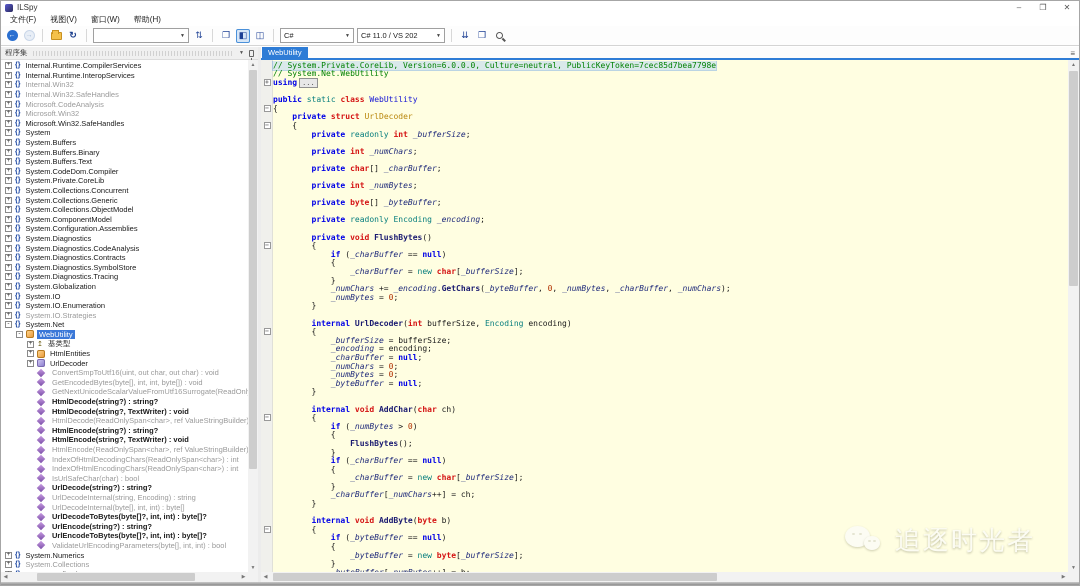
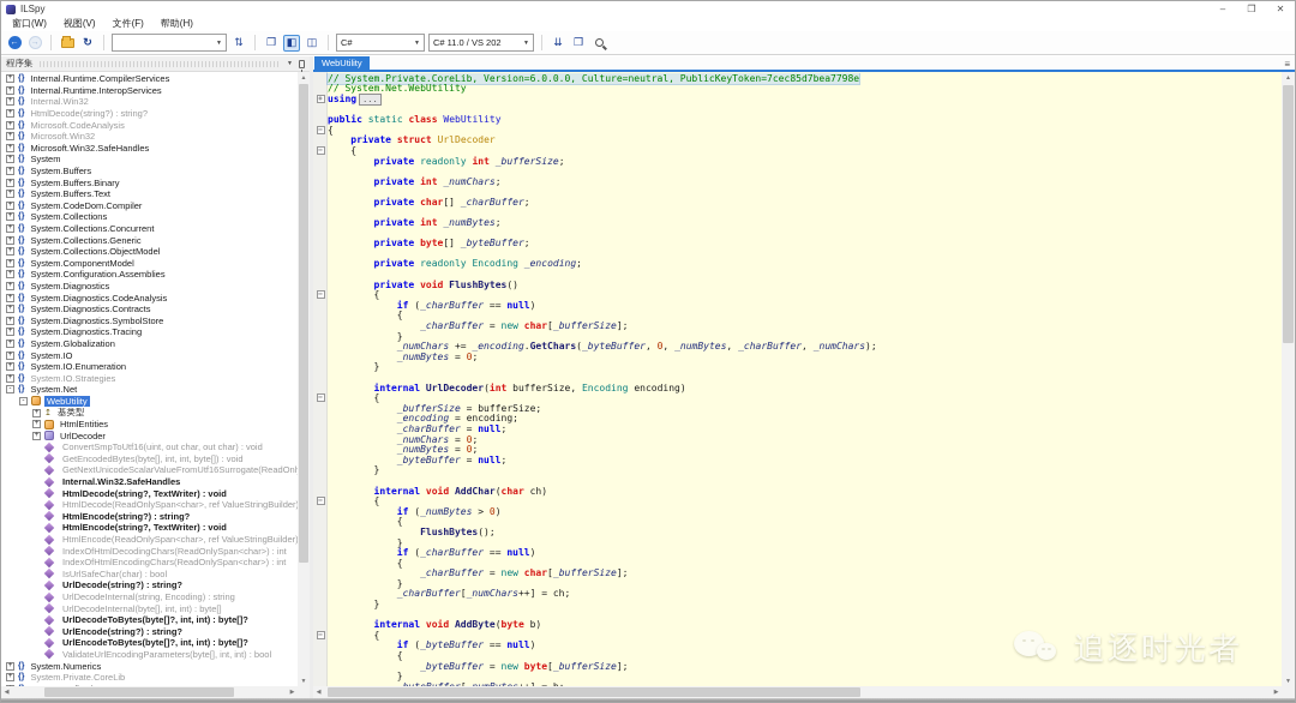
  ILSpy
  –
  ❐
  ✕
- 文件(F)
+ 窗口(W)
  视图(V)
- 窗口(W)
+ 文件(F)
  帮助(H)
  ↻
  ⇅
  ❐
  ◧
  ◫
  C#
  C# 11.0 / VS 202
  ⇊
  ❒
  程序集
  Internal.Runtime.CompilerServices
  Internal.Runtime.InteropServices
  Internal.Win32
- Internal.Win32.SafeHandles
+ HtmlDecode(string?) : string?
  Microsoft.CodeAnalysis
  Microsoft.Win32
  Microsoft.Win32.SafeHandles
  System
  System.Buffers
  System.Buffers.Binary
  System.Buffers.Text
  System.CodeDom.Compiler
- System.Private.CoreLib
+ System.Collections
  System.Collections.Concurrent
  System.Collections.Generic
  System.Collections.ObjectModel
  System.ComponentModel
  System.Configuration.Assemblies
  System.Diagnostics
  System.Diagnostics.CodeAnalysis
  System.Diagnostics.Contracts
  System.Diagnostics.SymbolStore
  System.Diagnostics.Tracing
  System.Globalization
  System.IO
  System.IO.Enumeration
  System.IO.Strategies
  System.Net
  WebUtility
  基类型
  HtmlEntities
  UrlDecoder
  ConvertSmpToUtf16(uint, out char, out char) : void
  GetEncodedBytes(byte[], int, int, byte[]) : void
  GetNextUnicodeScalarValueFromUtf16Surrogate(ReadOnl
- HtmlDecode(string?) : string?
+ Internal.Win32.SafeHandles
  HtmlDecode(string?, TextWriter) : void
  HtmlDecode(ReadOnlySpan<char>, ref ValueStringBuilder
  HtmlEncode(string?) : string?
  HtmlEncode(string?, TextWriter) : void
  HtmlEncode(ReadOnlySpan<char>, ref ValueStringBuilder
  IndexOfHtmlDecodingChars(ReadOnlySpan<char>) : int
  IndexOfHtmlEncodingChars(ReadOnlySpan<char>) : int
  IsUrlSafeChar(char) : bool
  UrlDecode(string?) : string?
  UrlDecodeInternal(string, Encoding) : string
  UrlDecodeInternal(byte[], int, int) : byte[]
  UrlDecodeToBytes(byte[]?, int, int) : byte[]?
  UrlEncode(string?) : string?
  UrlEncodeToBytes(byte[]?, int, int) : byte[]?
  ValidateUrlEncodingParameters(byte[], int, int) : bool
  System.Numerics
- System.Collections
+ System.Private.CoreLib
  WebUtility
  ≡
  // System.Private.CoreLib, Version=6.0.0.0, Culture=neutral, PublicKeyToken=7cec85d7bea7798e
  // System.Net.WebUtility
  +
  using ...
  public static class WebUtility
  −
  {
  private struct UrlDecoder
  −
  {
  private readonly int _bufferSize;
  private int _numChars;
  private char[] _charBuffer;
  private int _numBytes;
  private byte[] _byteBuffer;
  private readonly Encoding _encoding;
  private void FlushBytes()
  −
  {
  if (_charBuffer == null)
  {
  _charBuffer = new char[_bufferSize];
  }
  _numChars += _encoding.GetChars(_byteBuffer, 0, _numBytes, _charBuffer, _numChars);
  _numBytes = 0;
  }
  internal UrlDecoder(int bufferSize, Encoding encoding)
  −
  {
  _bufferSize = bufferSize;
  _encoding = encoding;
  _charBuffer = null;
  _numChars = 0;
  _numBytes = 0;
  _byteBuffer = null;
  }
  internal void AddChar(char ch)
  −
  {
  if (_numBytes > 0)
  {
  FlushBytes();
  }
  if (_charBuffer == null)
  {
  _charBuffer = new char[_bufferSize];
  }
  _charBuffer[_numChars++] = ch;
  }
  internal void AddByte(byte b)
  −
  {
  if (_byteBuffer == null)
  {
  _byteBuffer = new byte[_bufferSize];
  }
  追逐时光者
